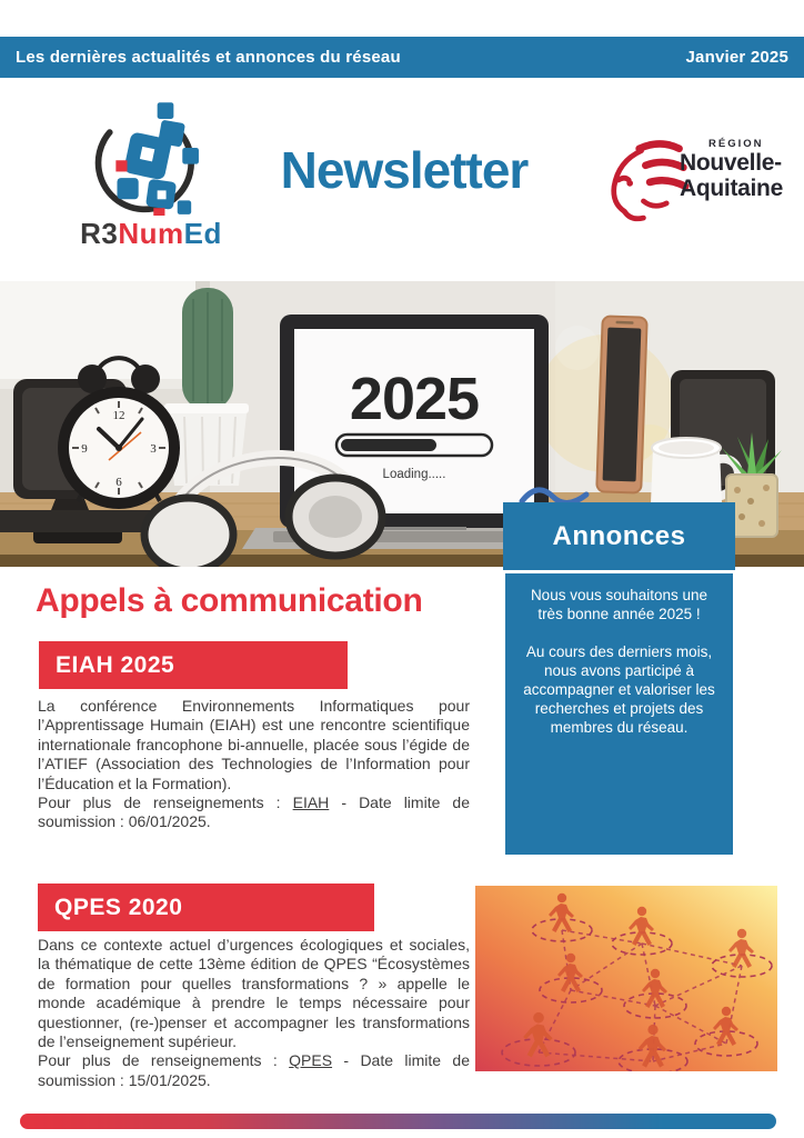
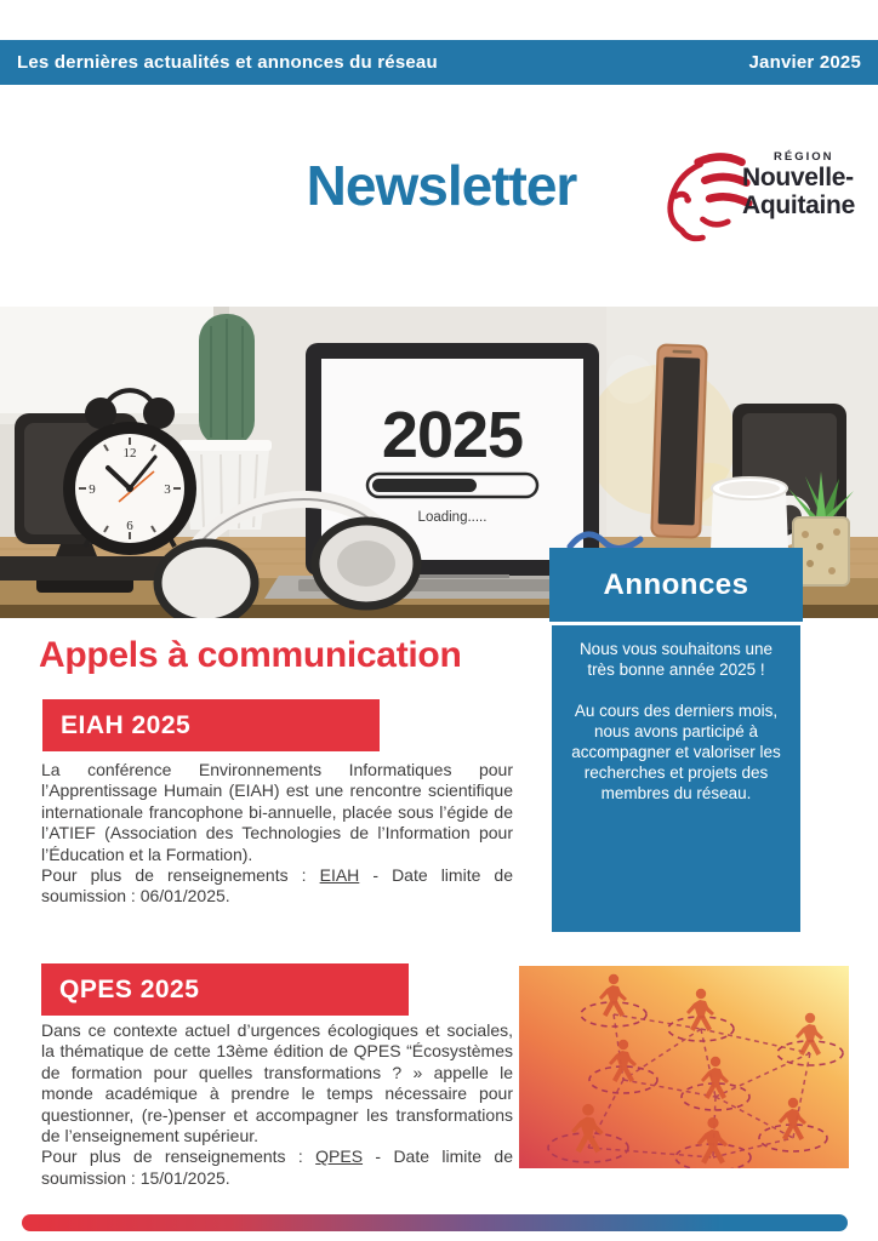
  Les dernières actualités et annonces du réseau
  Janvier 2025
- R3NumEd
  Newsletter
  RÉGION
  Nouvelle-
  Aquitaine
  12
  3
  6
  9
  2025
  Loading.....
  Annonces
  Nous vous souhaitons une très bonne année 2025 !
  Au cours des derniers mois, nous avons participé à accompagner et valoriser les recherches et projets des membres du réseau.
  Appels à communication
  EIAH 2025
  La conférence Environnements Informatiques pour l’Apprentissage Humain (EIAH) est une rencontre scientifique internationale francophone bi-annuelle, placée sous l’égide de l’ATIEF (Association des Technologies de l’Information pour l’Éducation et la Formation).
  Pour plus de renseignements : EIAH - Date limite de soumission : 06/01/2025.
- QPES 2020
+ QPES 2025
  Dans ce contexte actuel d’urgences écologiques et sociales, la thématique de cette 13ème édition de QPES “Écosystèmes de formation pour quelles transformations ? » appelle le monde académique à prendre le temps nécessaire pour questionner, (re-)penser et accompagner les transformations de l’enseignement supérieur.
  Pour plus de renseignements : QPES - Date limite de soumission : 15/01/2025.
